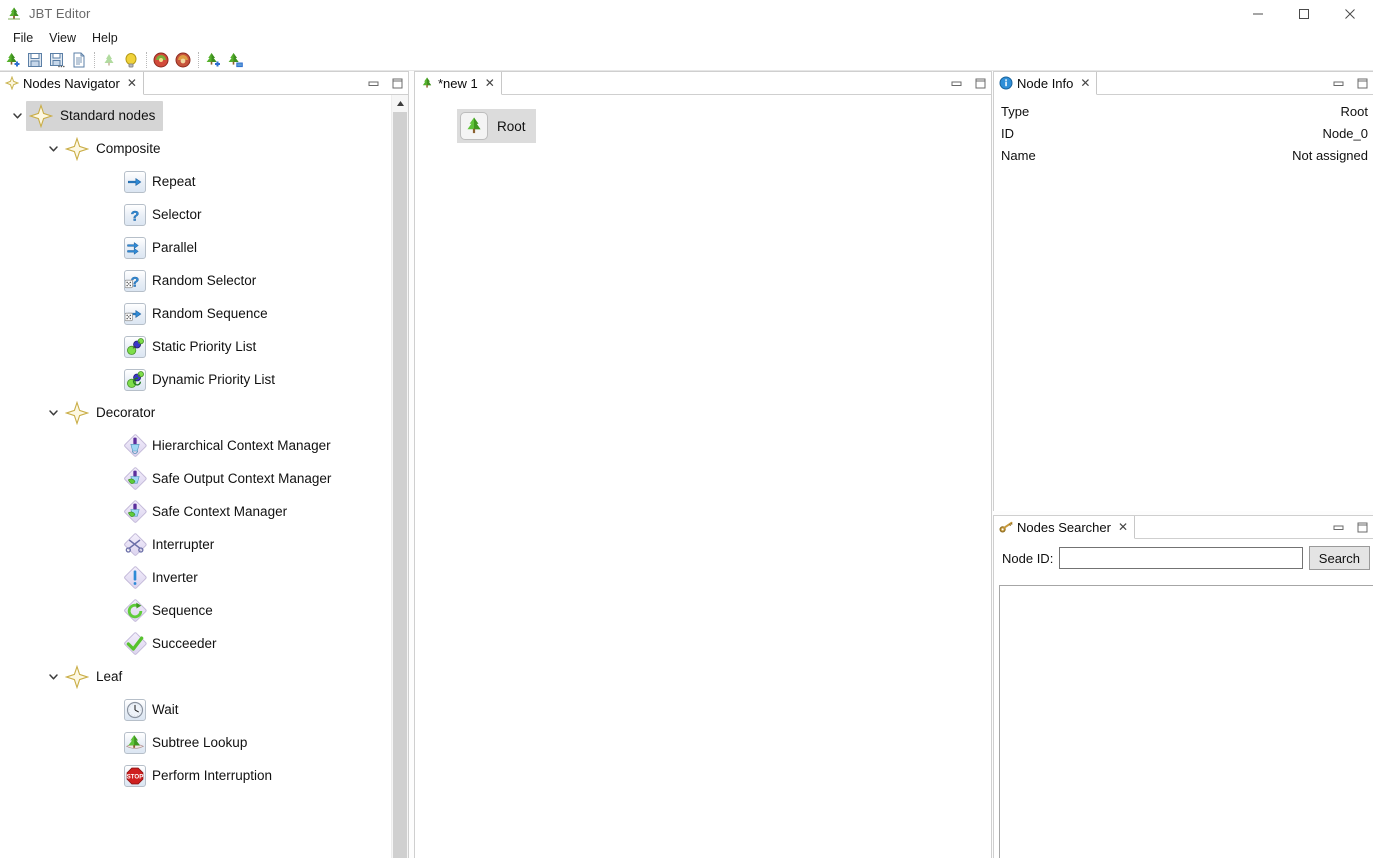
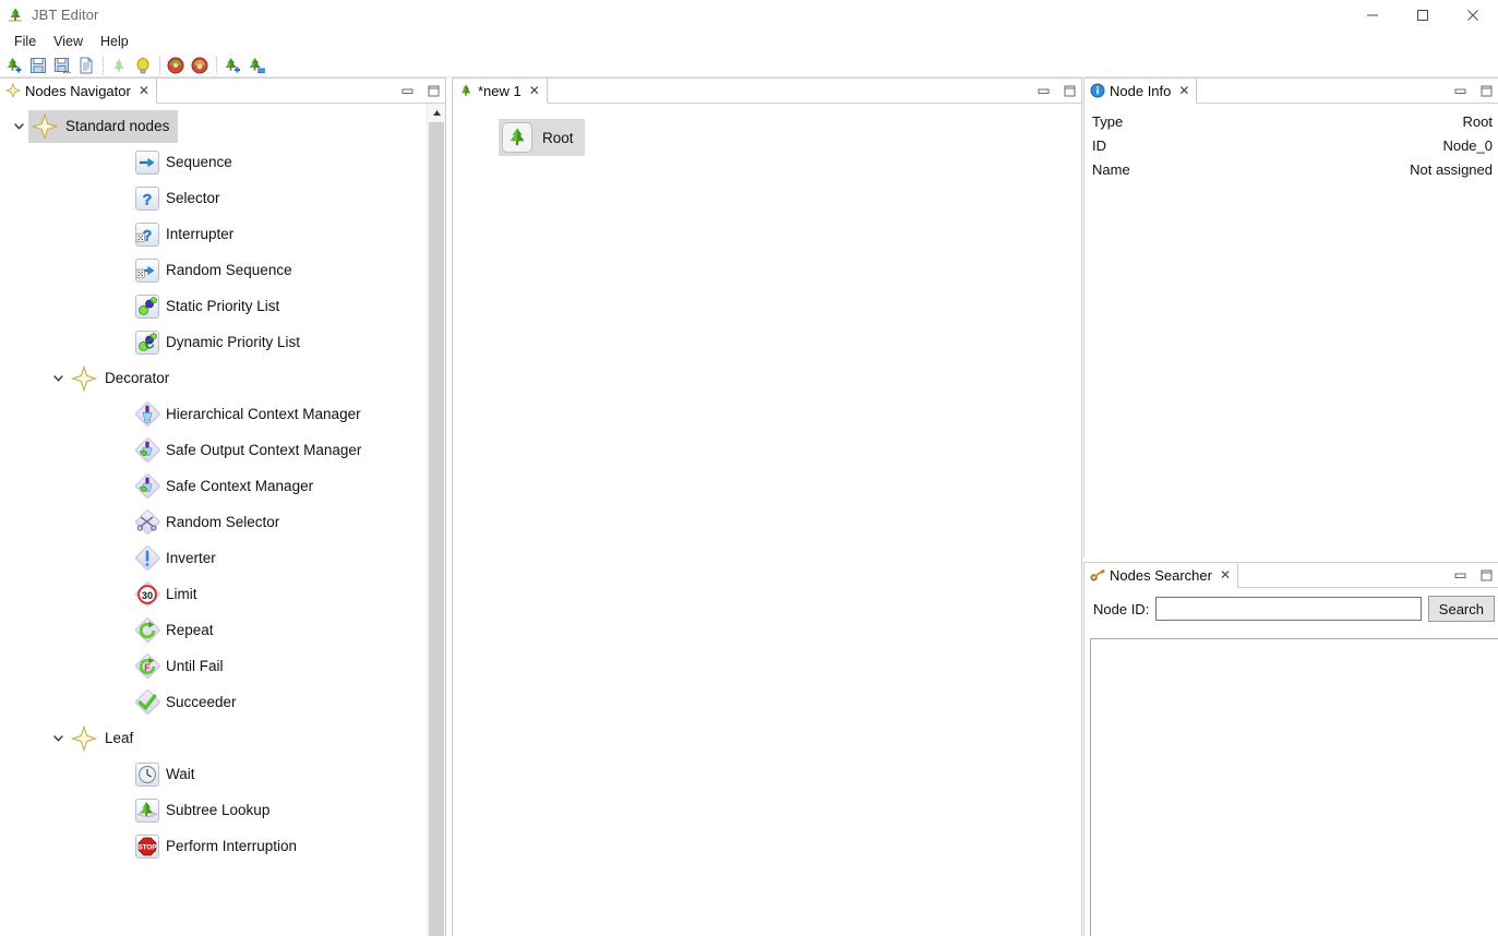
  JBT Editor
  File
  View
  Help
  Nodes Navigator
  ✕
  Standard nodes
- Composite
- Repeat
+ Sequence
  ?
  Selector
- Parallel
  ?
- Random Selector
+ Interrupter
  Random Sequence
  Static Priority List
  Dynamic Priority List
  Decorator
  Hierarchical Context Manager
  Safe Output Context Manager
  Safe Context Manager
- Interrupter
+ Random Selector
  Inverter
+ 30
+ Limit
- Sequence
+ Repeat
+ F
+ Until Fail
  Succeeder
  Leaf
  Wait
  Subtree Lookup
  Perform Interruption
  *new 1
  ✕
  Root
  Node Info
  ✕
  Type
  Root
  ID
  Node_0
  Name
  Not assigned
  Nodes Searcher
  ✕
  Node ID:
  Search
